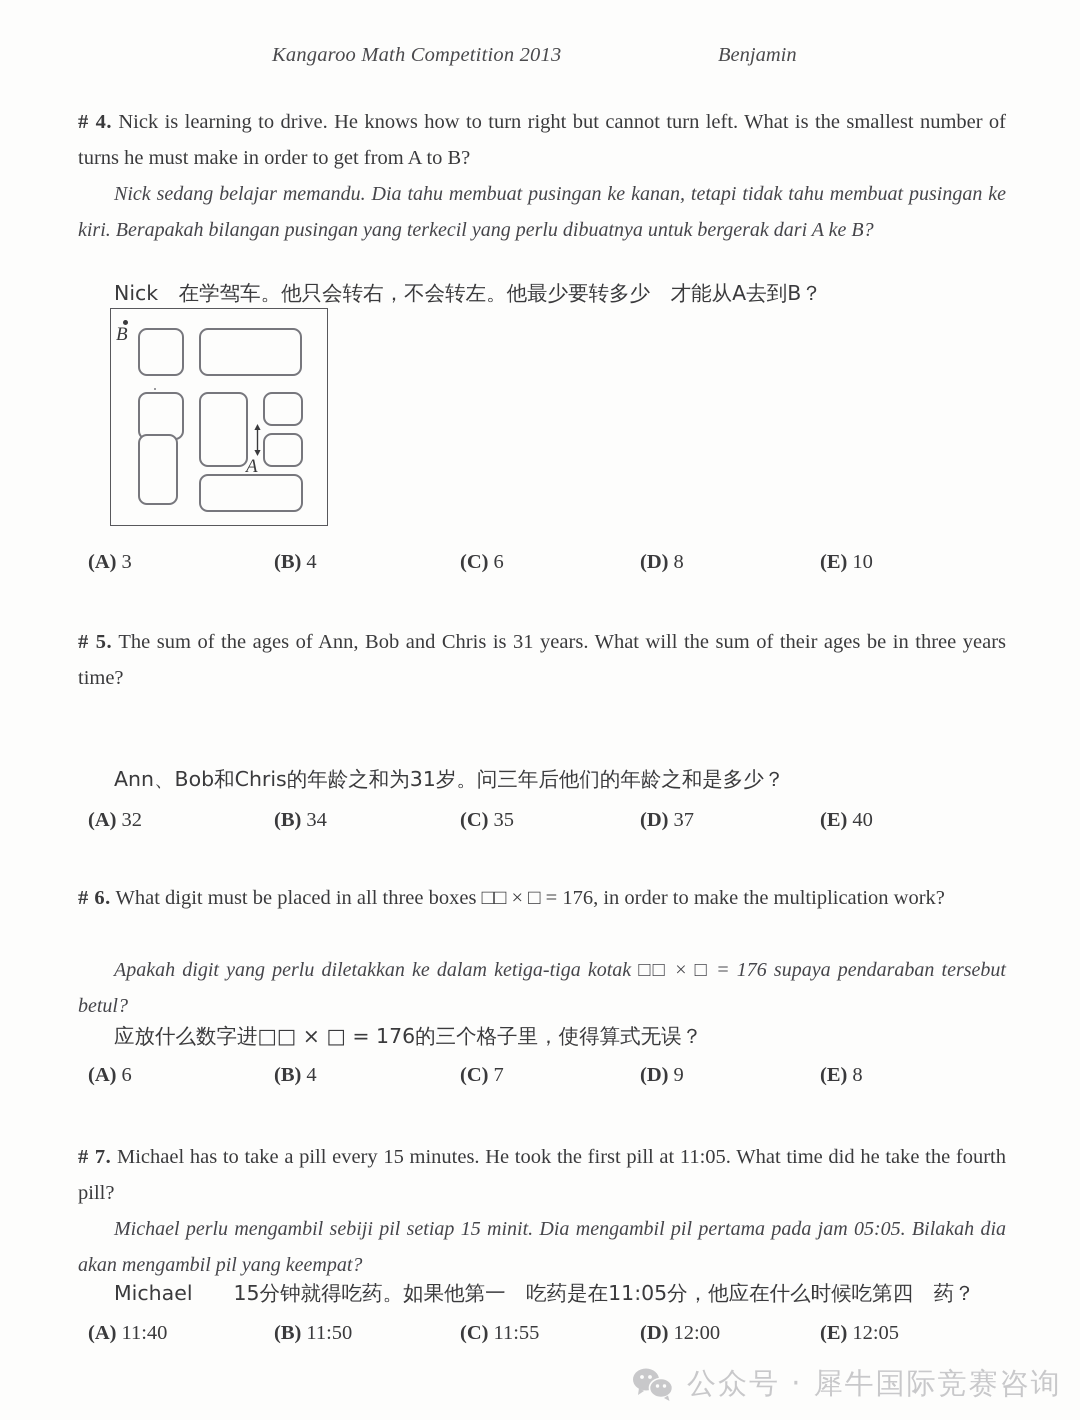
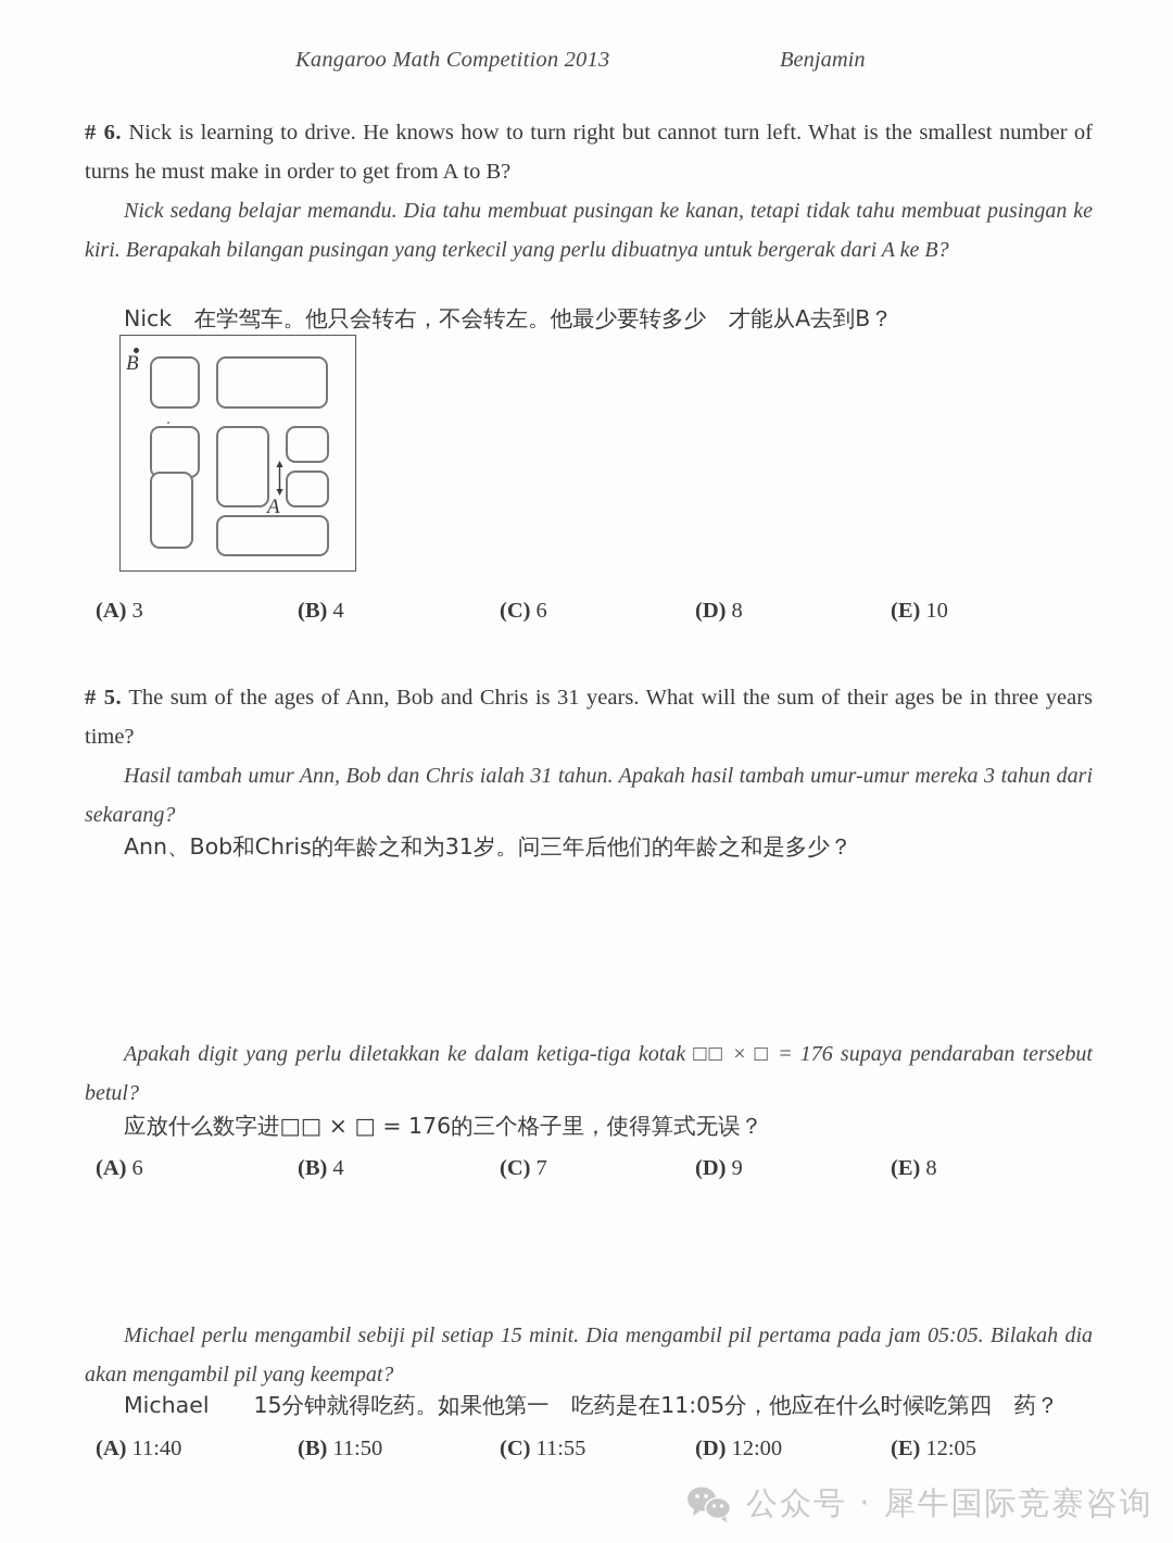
  Kangaroo Math Competition 2013
  Benjamin
- # 4. Nick is learning to drive. He knows how to turn right but cannot turn left. What is the smallest number of turns he must make in order to get from A to B?
+ # 6. Nick is learning to drive. He knows how to turn right but cannot turn left. What is the smallest number of turns he must make in order to get from A to B?
  Nick sedang belajar memandu. Dia tahu membuat pusingan ke kanan, tetapi tidak tahu membuat pusingan ke kiri. Berapakah bilangan pusingan yang terkecil yang perlu dibuatnya untuk bergerak dari A ke B?
  Nick 在学驾车。他只会转右，不会转左。他最少要转多少 才能从A去到B？
  B
  A
  (A) 3
  (B) 4
  (C) 6
  (D) 8
  (E) 10
  # 5. The sum of the ages of Ann, Bob and Chris is 31 years. What will the sum of their ages be in three years time?
+ Hasil tambah umur Ann, Bob dan Chris ialah 31 tahun. Apakah hasil tambah umur-umur mereka 3 tahun dari sekarang?
  Ann、Bob和Chris的年龄之和为31岁。问三年后他们的年龄之和是多少？
- (A) 32
- (B) 34
- (C) 35
- (D) 37
- (E) 40
- # 6. What digit must be placed in all three boxes □□ × □ = 176, in order to make the multiplication work?
  Apakah digit yang perlu diletakkan ke dalam ketiga-tiga kotak □□ × □ = 176 supaya pendaraban tersebut betul?
  应放什么数字进□□ × □ = 176的三个格子里，使得算式无误？
  (A) 6
  (B) 4
  (C) 7
  (D) 9
  (E) 8
- # 7. Michael has to take a pill every 15 minutes. He took the first pill at 11:05. What time did he take the fourth pill?
  Michael perlu mengambil sebiji pil setiap 15 minit. Dia mengambil pil pertama pada jam 05:05. Bilakah dia akan mengambil pil yang keempat?
  Michael 15分钟就得吃药。如果他第一 吃药是在11:05分，他应在什么时候吃第四 药？
  (A) 11:40
  (B) 11:50
  (C) 11:55
  (D) 12:00
  (E) 12:05
  公众号 · 犀牛国际竞赛咨询
